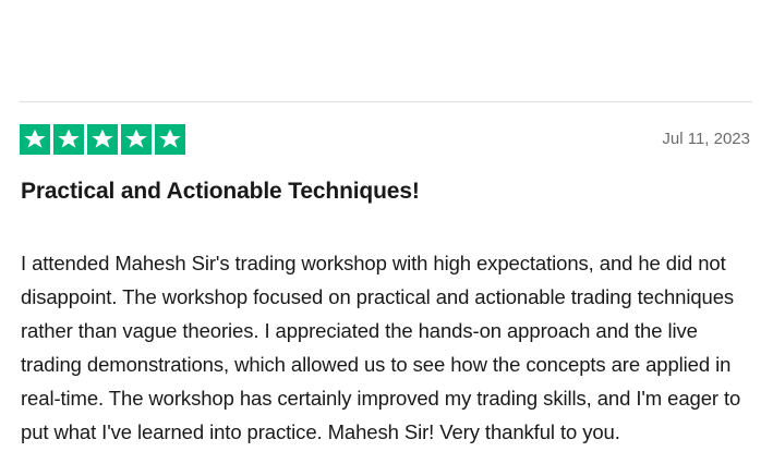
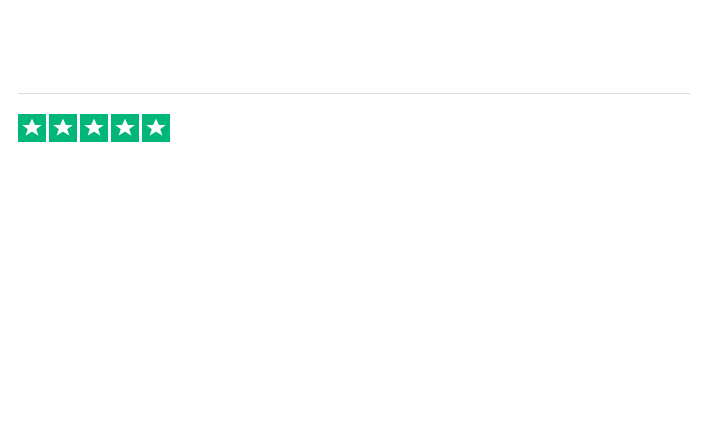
- Jul 11, 2023
- Practical and Actionable Techniques!
- I attended Mahesh Sir's trading workshop with high expectations, and he did not disappoint. The workshop focused on practical and actionable trading techniques rather than vague theories. I appreciated the hands-on approach and the live trading demonstrations, which allowed us to see how the concepts are applied in real-time. The workshop has certainly improved my trading skills, and I'm eager to put what I've learned into practice. Mahesh Sir! Very thankful to you.
